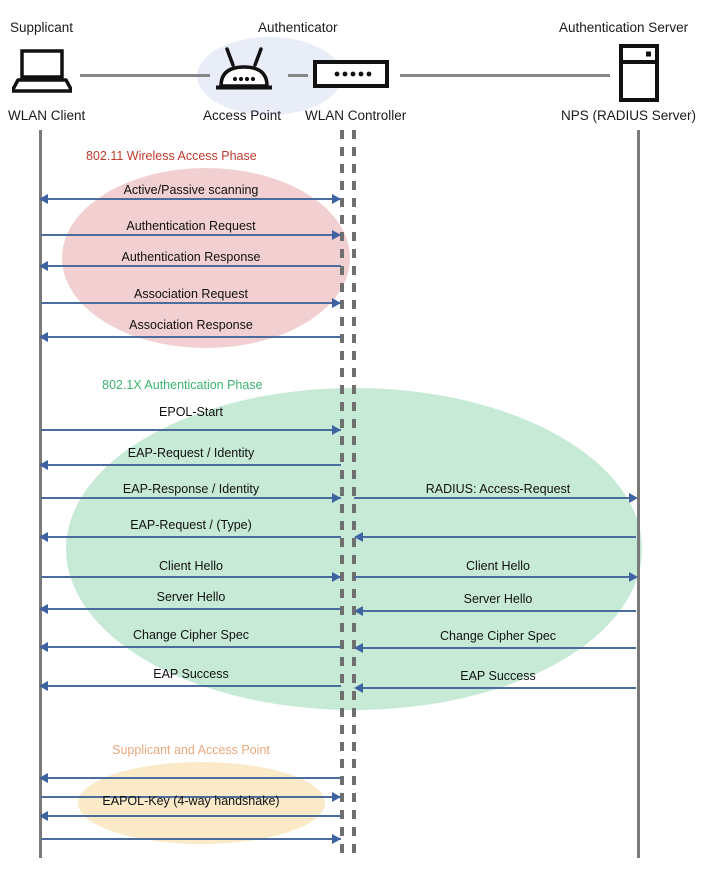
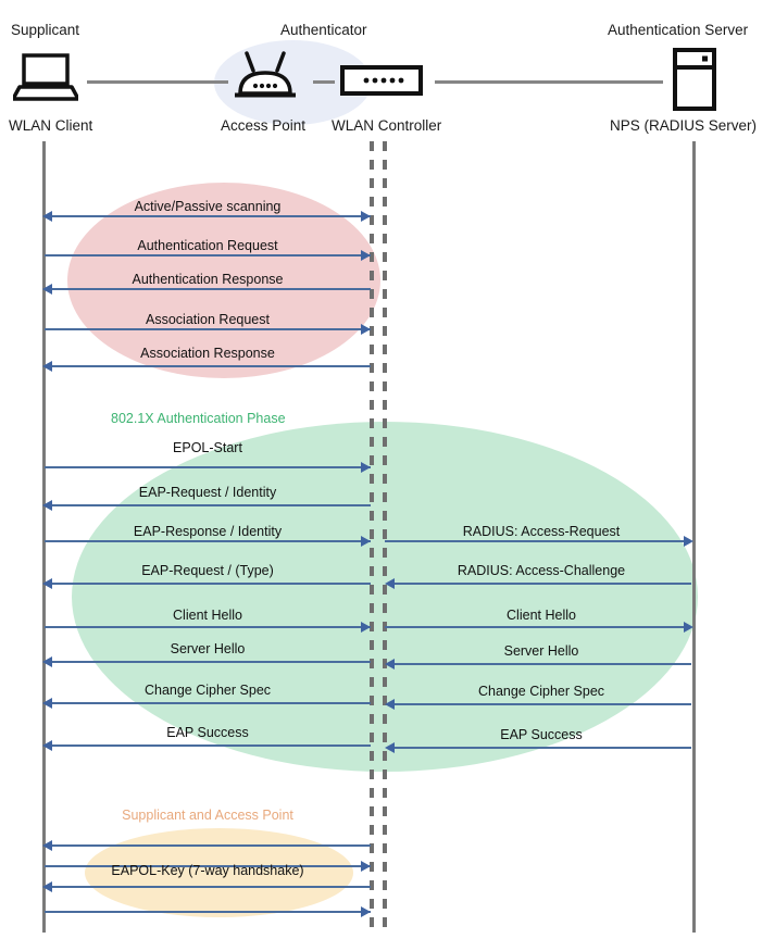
  Supplicant
  Authenticator
  Authentication Server
  WLAN Client
  Access Point
  WLAN Controller
  NPS (RADIUS Server)
- 802.11 Wireless Access Phase
  Active/Passive scanning
  Authentication Request
  Authentication Response
  Association Request
  Association Response
  802.1X Authentication Phase
  EPOL-Start
  EAP-Request / Identity
  EAP-Response / Identity
  RADIUS: Access-Request
  EAP-Request / (Type)
+ RADIUS: Access-Challenge
  Client Hello
  Client Hello
  Server Hello
  Server Hello
  Change Cipher Spec
  Change Cipher Spec
  EAP Success
  EAP Success
  Supplicant and Access Point
- EAPOL-Key (4-way handshake)
+ EAPOL-Key (7-way handshake)
